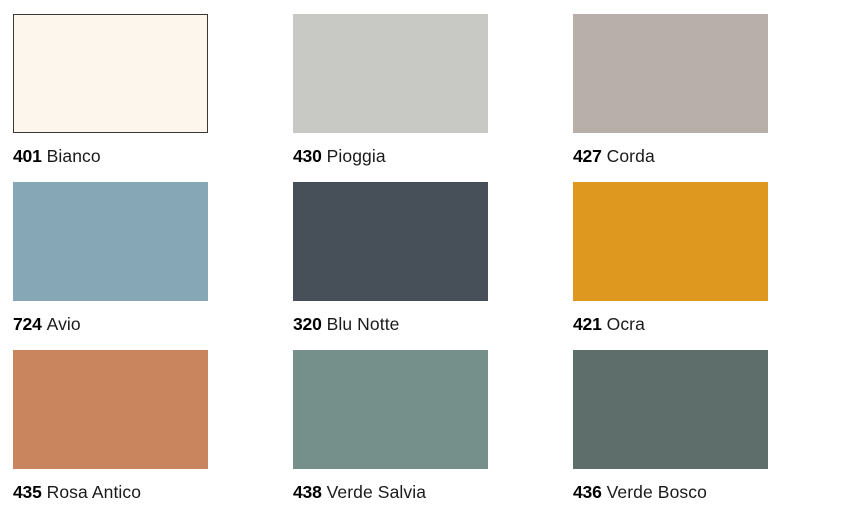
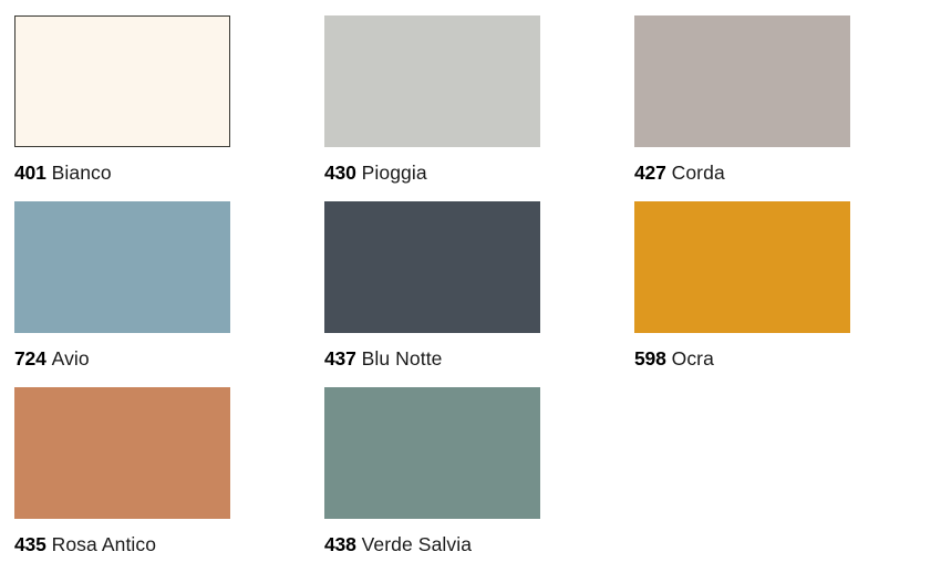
  401 Bianco
  430 Pioggia
  427 Corda
  724 Avio
- 320 Blu Notte
+ 437 Blu Notte
- 421 Ocra
+ 598 Ocra
  435 Rosa Antico
  438 Verde Salvia
- 436 Verde Bosco
